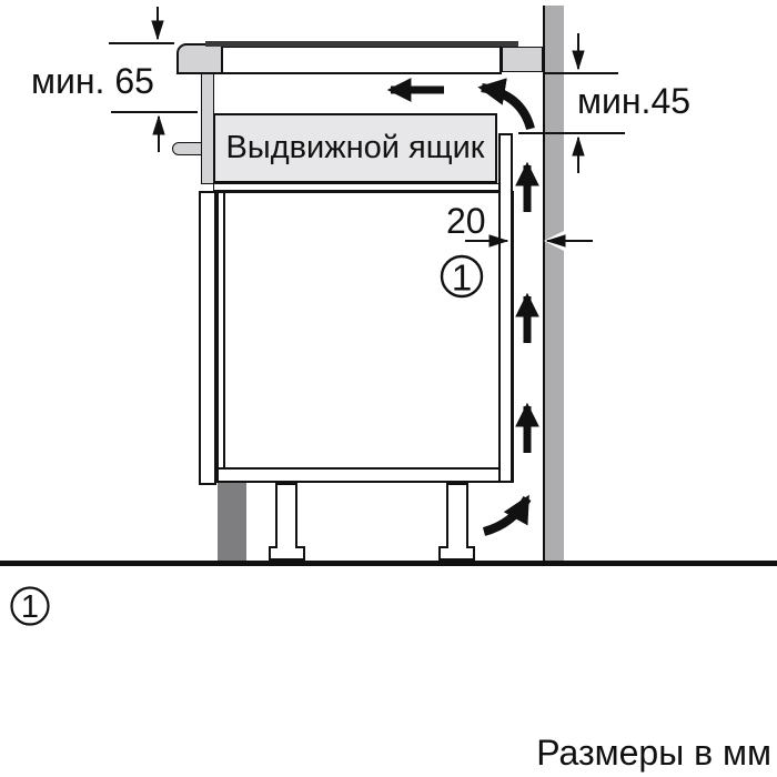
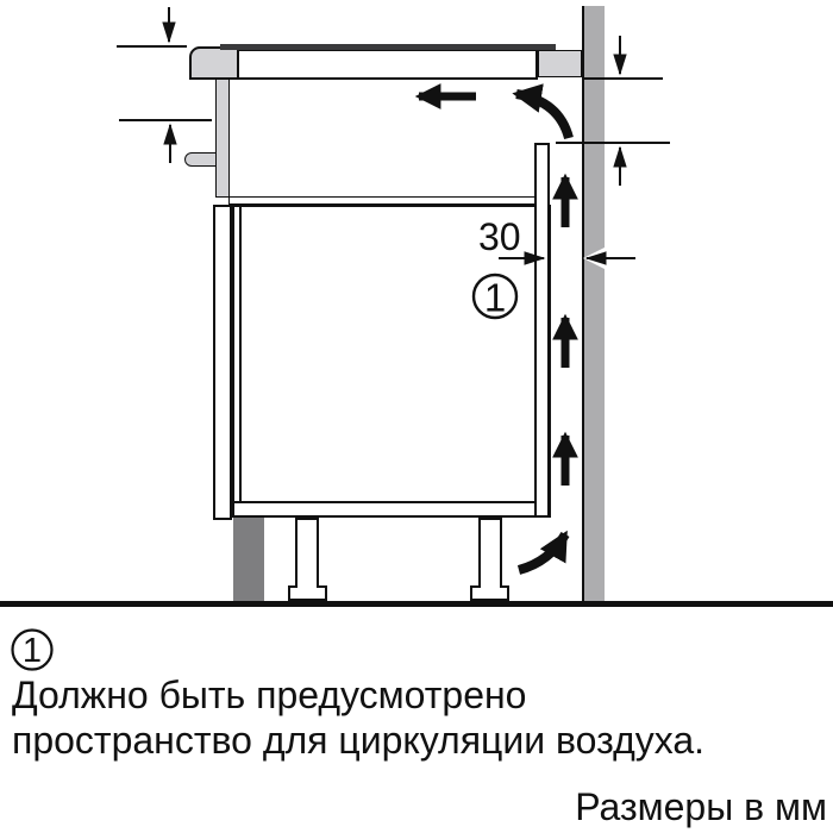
- Выдвижной ящик
  1
  1
- мин. 65
- мин.45
- 20
+ 30
+ Должно быть предусмотрено
+ пространство для циркуляции воздуха.
  Размеры в мм
